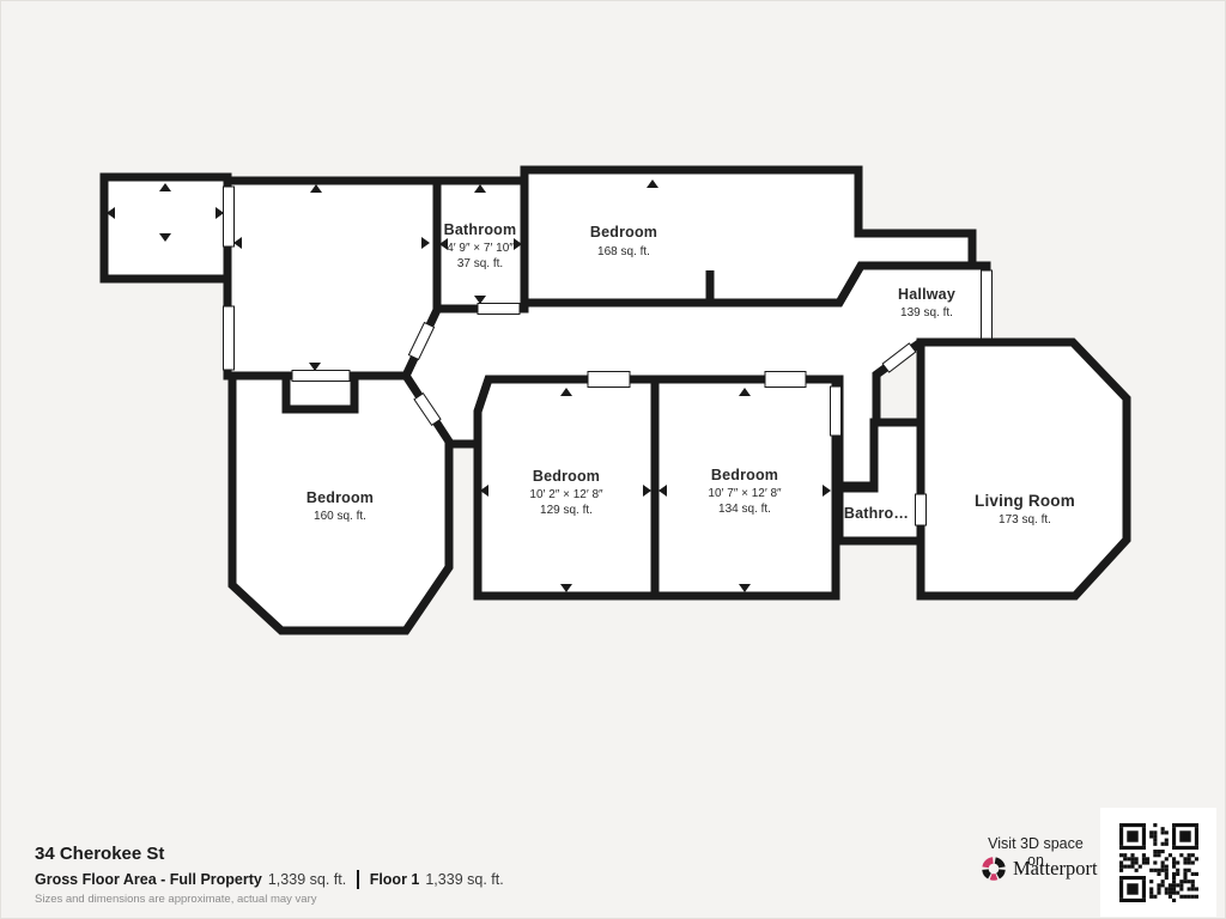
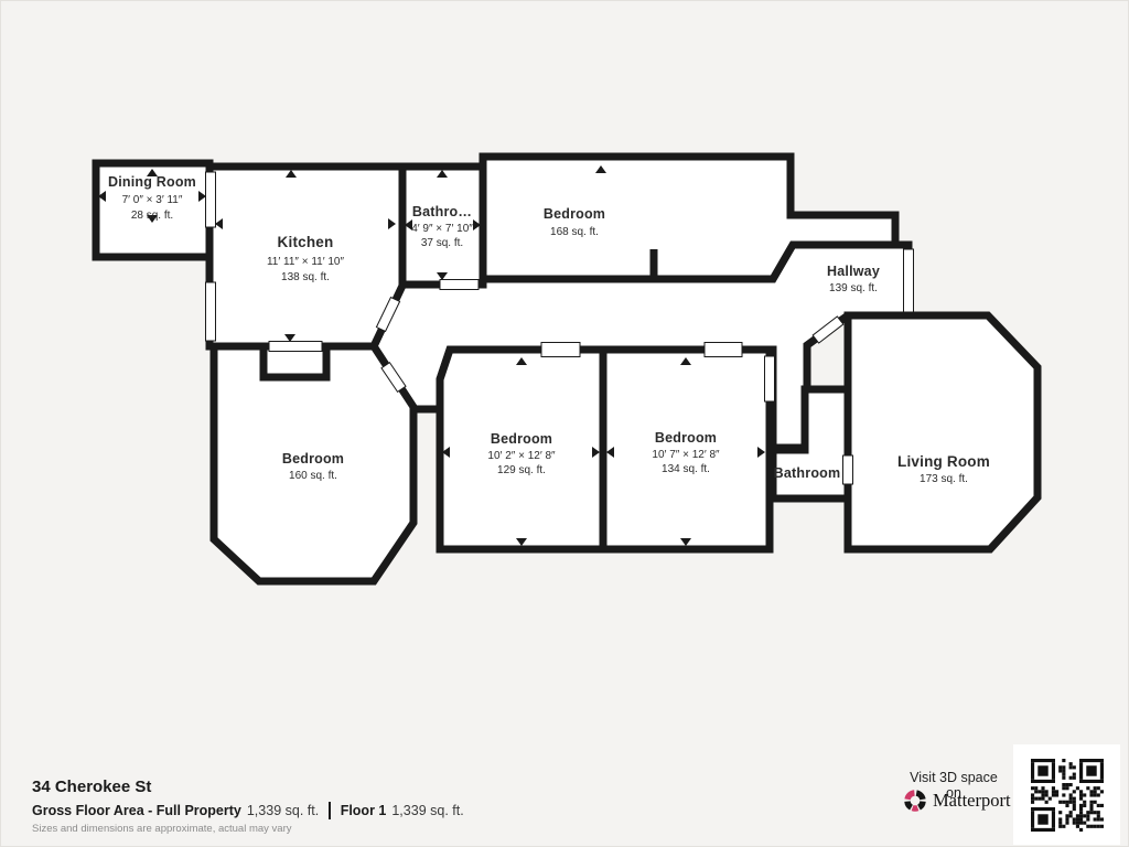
+ Dining Room
+ 7′ 0″ × 3′ 11″
+ 28 sq. ft.
+ Kitchen
+ 11′ 11″ × 11′ 10″
+ 138 sq. ft.
- Bathroom
+ Bathro…
  4′ 9″ × 7′ 10″
  37 sq. ft.
  Bedroom
  168 sq. ft.
  Hallway
  139 sq. ft.
  Bedroom
  160 sq. ft.
  Bedroom
  10′ 2″ × 12′ 8″
  129 sq. ft.
  Bedroom
  10′ 7″ × 12′ 8″
  134 sq. ft.
- Bathro…
+ Bathroom
  Living Room
  173 sq. ft.
  34 Cherokee St
  Gross Floor Area - Full Property
  1,339 sq. ft.
  Floor 1
  1,339 sq. ft.
  Sizes and dimensions are approximate, actual may vary
  Visit 3D space on
  Matterport
